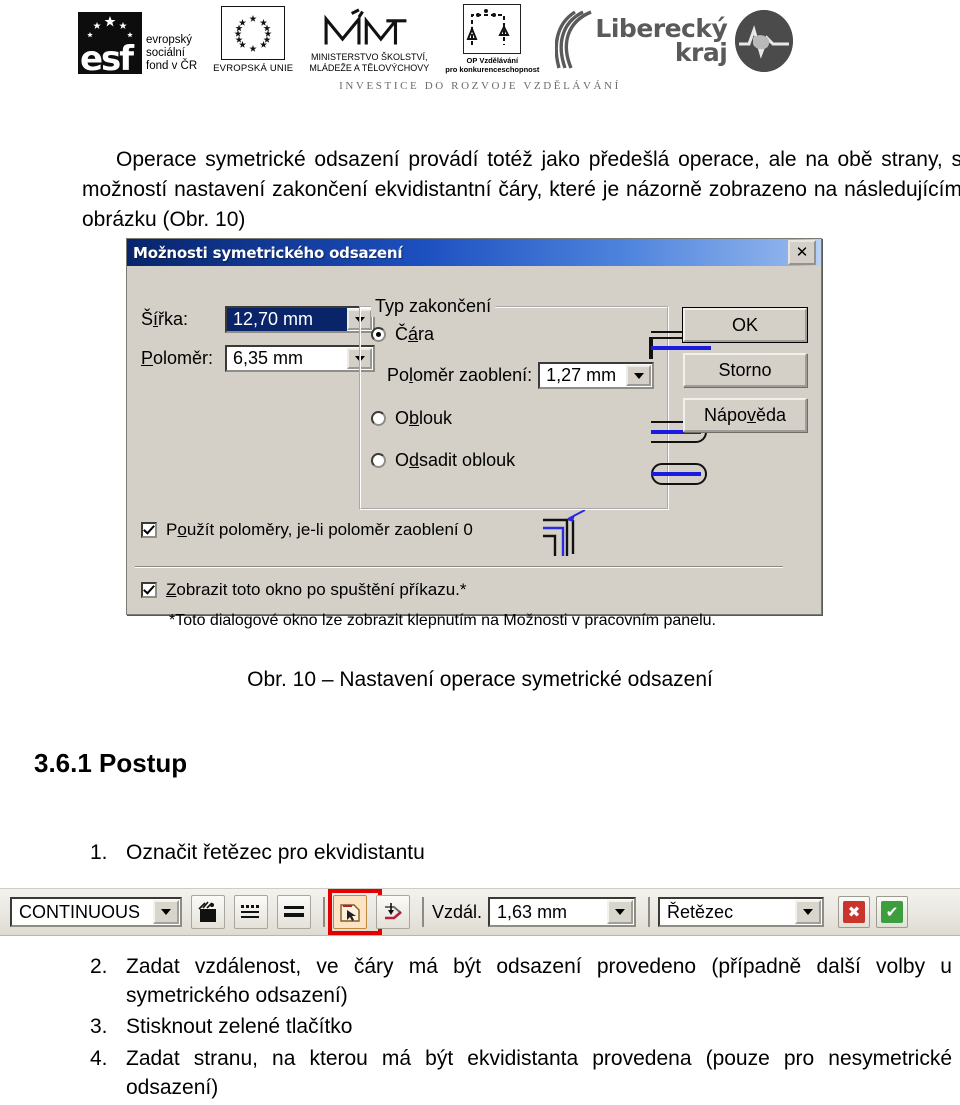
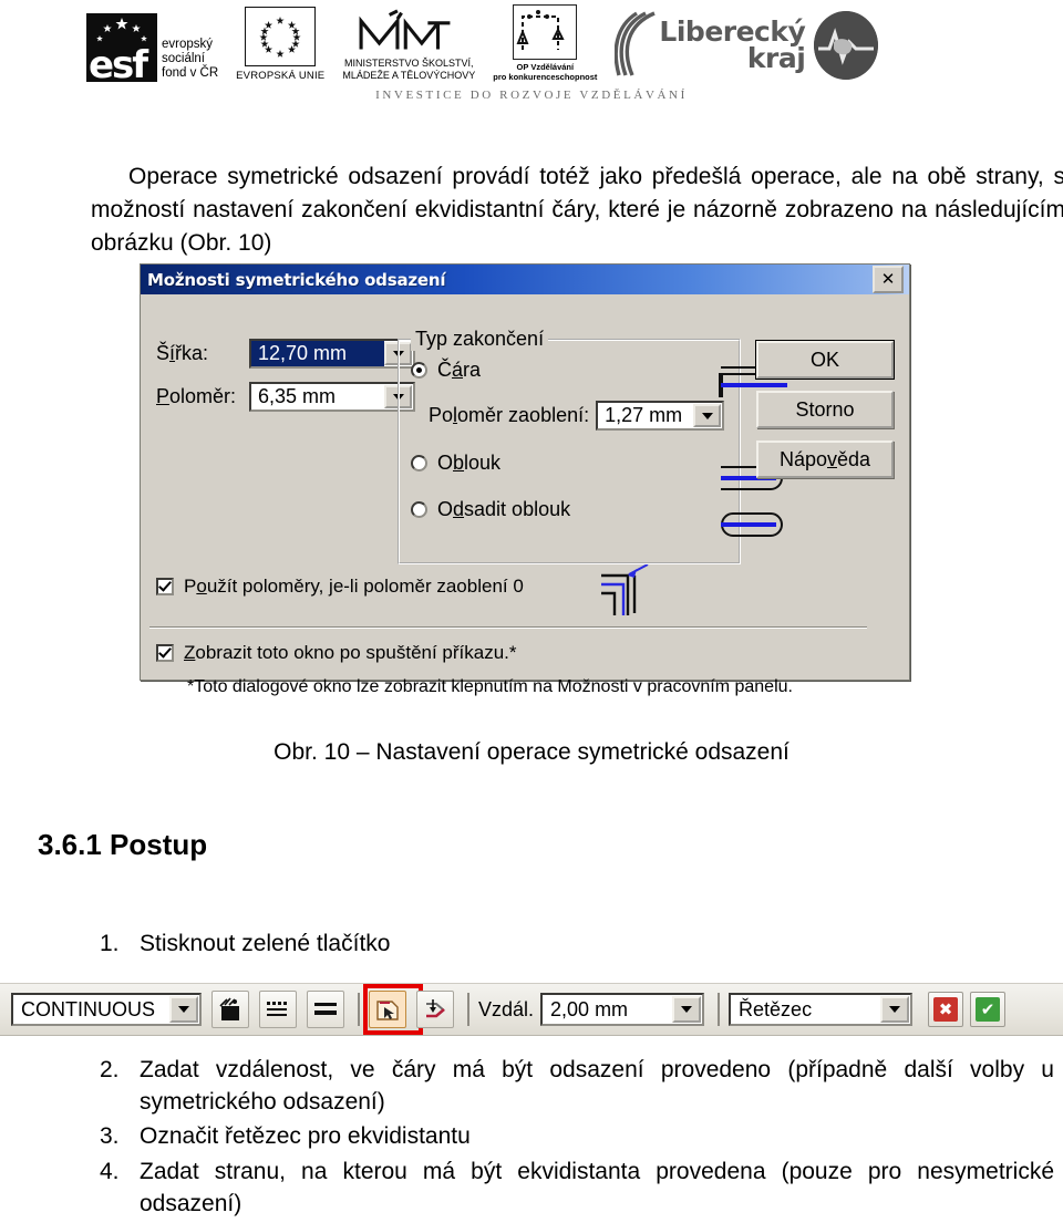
  esf
  evropský
  sociální
  fond v ČR
  EVROPSKÁ UNIE
  MINISTERSTVO ŠKOLSTVÍ,
  MLÁDEŽE A TĚLOVÝCHOVY
  OP Vzdělávání
  pro konkurenceschopnost
  Liberecký
  kraj
  INVESTICE DO ROZVOJE VZDĚLÁVÁNÍ
  Operace symetrické odsazení provádí totéž jako předešlá operace, ale na obě strany, s možností nastavení zakončení ekvidistantní čáry, které je názorně zobrazeno na následujícím obrázku (Obr. 10)
  Možnosti symetrického odsazení
  ✕
  Šířka:
  12,70 mm
  Poloměr:
  6,35 mm
  Typ zakončení
  Čára
  Poloměr zaoblení:
  1,27 mm
  Oblouk
  Odsadit oblouk
  OK
  Storno
  Nápo
  v
  ěda
  Použít poloměry, je-li poloměr zaoblení 0
  Zobrazit toto okno po spuštění příkazu.*
  *Toto dialogové okno lze zobrazit klepnutím na Možnosti v pracovním panelu.
  Obr. 10 – Nastavení operace symetrické odsazení
  3.6.1 Postup
  1.
- Označit řetězec pro ekvidistantu
+ Stisknout zelené tlačítko
  CONTINUOUS
  Vzdál.
- 1,63 mm
+ 2,00 mm
  Řetězec
  ✖
  ✔
  2.
  Zadat vzdálenost, ve čáry má být odsazení provedeno (případně další volby u symetrického odsazení)
  3.
- Stisknout zelené tlačítko
+ Označit řetězec pro ekvidistantu
  4.
  Zadat stranu, na kterou má být ekvidistanta provedena (pouze pro nesymetrické odsazení)
